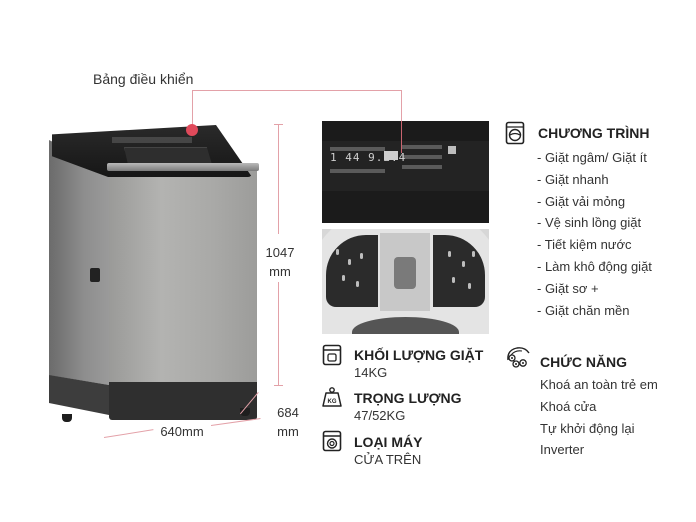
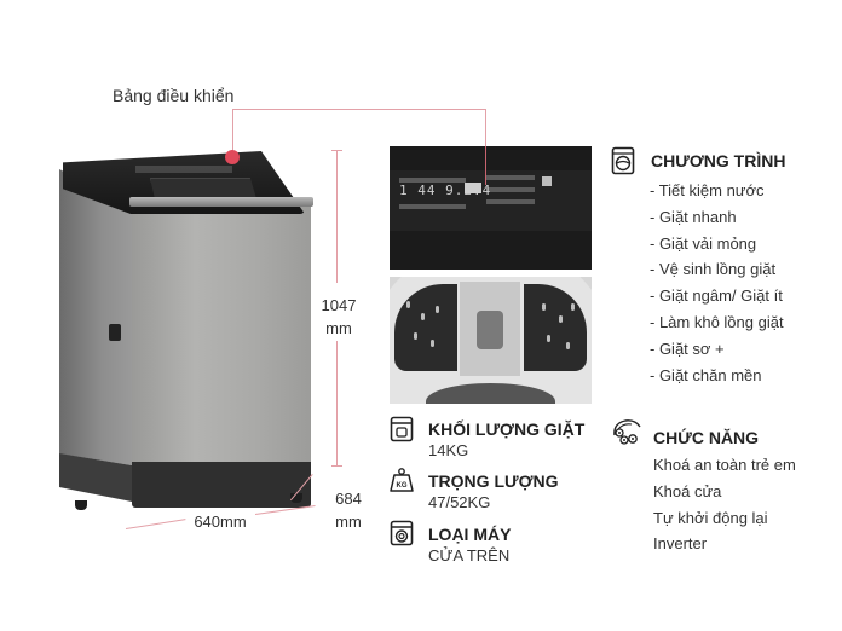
  Bảng điều khiển
  1047
  mm
  684
  mm
  640mm
  1 44 9.2.4
  KHỐI LƯỢNG GIẶT
  14KG
  TRỌNG LƯỢNG
  47/52KG
  LOẠI MÁY
  CỬA TRÊN
  CHƯƠNG TRÌNH
- - Giặt ngâm/ Giặt ít
+ - Tiết kiệm nước
  - Giặt nhanh
  - Giặt vải mỏng
  - Vệ sinh lồng giặt
- - Tiết kiệm nước
+ - Giặt ngâm/ Giặt ít
- - Làm khô động giặt
+ - Làm khô lồng giặt
  - Giặt sơ +
  - Giặt chăn mền
  CHỨC NĂNG
  Khoá an toàn trẻ em
  Khoá cửa
  Tự khởi động lại
  Inverter
